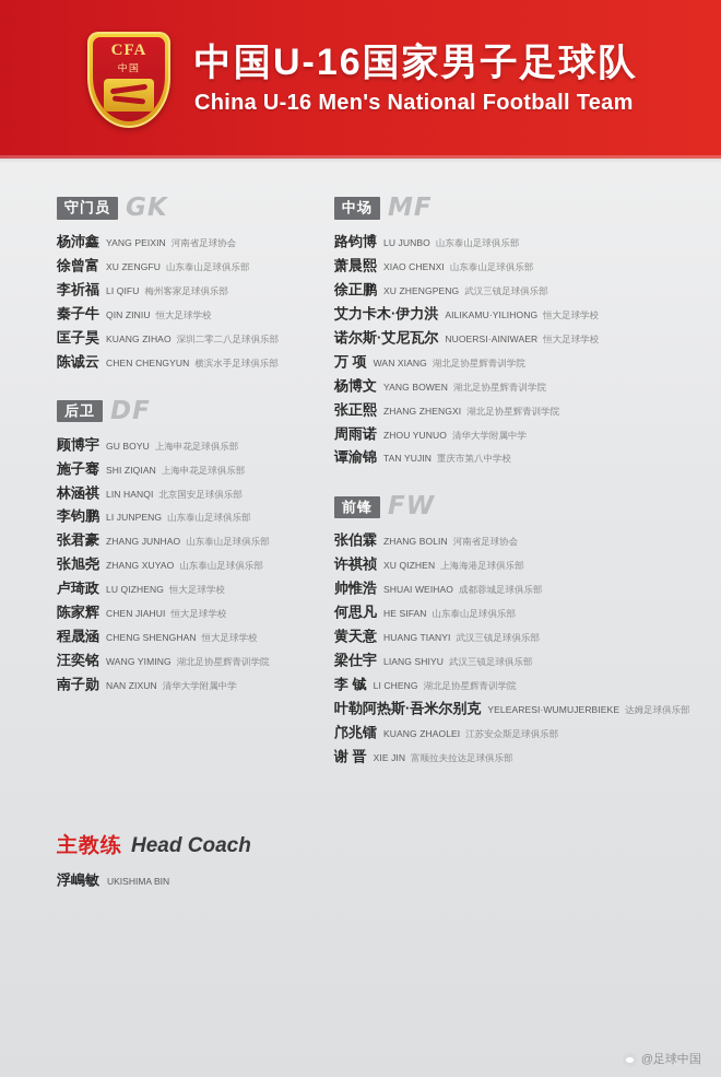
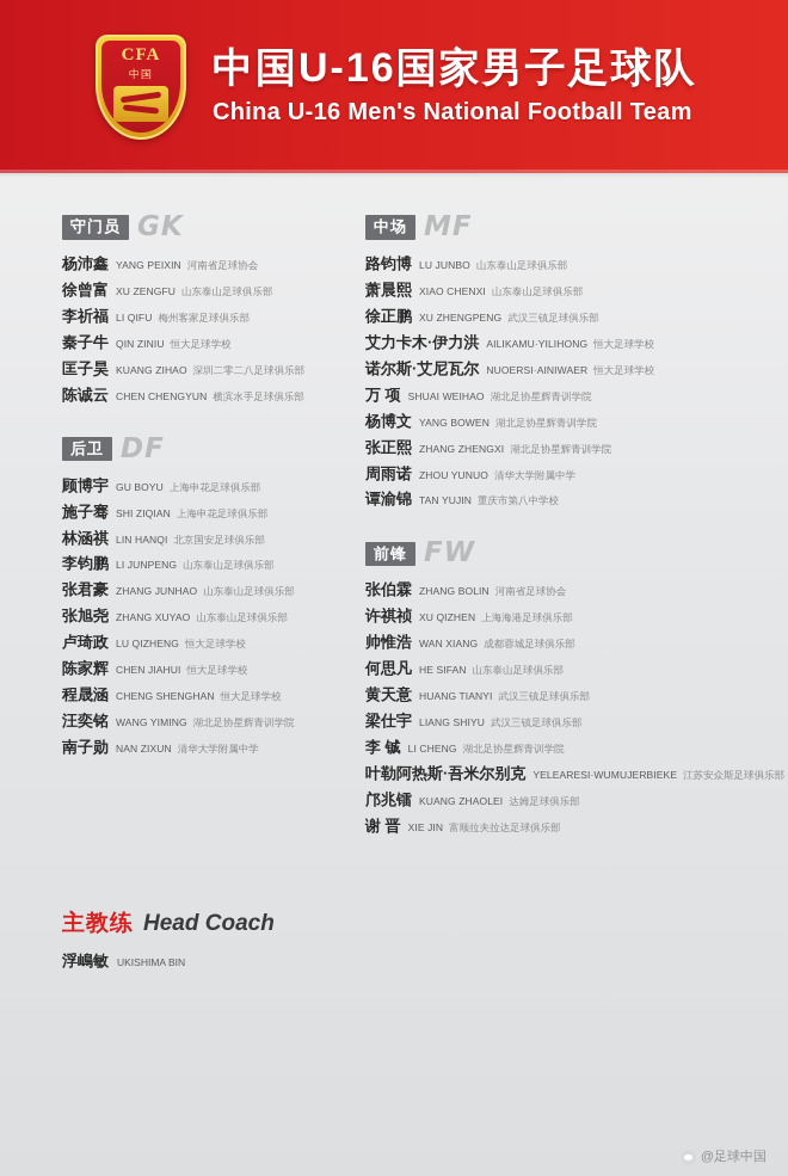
  CFA
  中国
  中国U-16国家男子足球队
  China U-16 Men's National Football Team
  守门员
  GK
  杨沛鑫
  YANG PEIXIN
  河南省足球协会
  徐曾富
  XU ZENGFU
  山东泰山足球俱乐部
  李祈福
  LI QIFU
  梅州客家足球俱乐部
  秦子牛
  QIN ZINIU
  恒大足球学校
  匡子昊
  KUANG ZIHAO
  深圳二零二八足球俱乐部
  陈诚云
  CHEN CHENGYUN
  横滨水手足球俱乐部
  后卫
  DF
  顾博宇
  GU BOYU
  上海申花足球俱乐部
  施子骞
  SHI ZIQIAN
  上海申花足球俱乐部
  林涵祺
  LIN HANQI
  北京国安足球俱乐部
  李钧鹏
  LI JUNPENG
  山东泰山足球俱乐部
  张君豪
  ZHANG JUNHAO
  山东泰山足球俱乐部
  张旭尧
  ZHANG XUYAO
  山东泰山足球俱乐部
  卢琦政
  LU QIZHENG
  恒大足球学校
  陈家辉
  CHEN JIAHUI
  恒大足球学校
  程晟涵
  CHENG SHENGHAN
  恒大足球学校
  汪奕铭
  WANG YIMING
  湖北足协星辉青训学院
  南子勋
  NAN ZIXUN
  清华大学附属中学
  中场
  MF
  路钧博
  LU JUNBO
  山东泰山足球俱乐部
  萧晨熙
  XIAO CHENXI
  山东泰山足球俱乐部
  徐正鹏
  XU ZHENGPENG
  武汉三镇足球俱乐部
  艾力卡木·伊力洪
  AILIKAMU·YILIHONG
  恒大足球学校
  诺尔斯·艾尼瓦尔
  NUOERSI·AINIWAER
  恒大足球学校
  万 项
- WAN XIANG
+ SHUAI WEIHAO
  湖北足协星辉青训学院
  杨博文
  YANG BOWEN
  湖北足协星辉青训学院
  张正熙
  ZHANG ZHENGXI
  湖北足协星辉青训学院
  周雨诺
  ZHOU YUNUO
  清华大学附属中学
  谭渝锦
  TAN YUJIN
  重庆市第八中学校
  前锋
  FW
  张伯霖
  ZHANG BOLIN
  河南省足球协会
  许祺祯
  XU QIZHEN
  上海海港足球俱乐部
  帅惟浩
- SHUAI WEIHAO
+ WAN XIANG
  成都蓉城足球俱乐部
  何思凡
  HE SIFAN
  山东泰山足球俱乐部
  黄天意
  HUANG TIANYI
  武汉三镇足球俱乐部
  梁仕宇
  LIANG SHIYU
  武汉三镇足球俱乐部
  李 铖
  LI CHENG
  湖北足协星辉青训学院
  叶勒阿热斯·吾米尔别克
  YELEARESI·WUMUJERBIEKE
- 达姆足球俱乐部
+ 江苏安众斯足球俱乐部
  邝兆镭
  KUANG ZHAOLEI
- 江苏安众斯足球俱乐部
+ 达姆足球俱乐部
  谢 晋
  XIE JIN
  富顺拉夫拉达足球俱乐部
  主教练
  Head Coach
  浮嶋敏
  UKISHIMA BIN
  @足球中国
